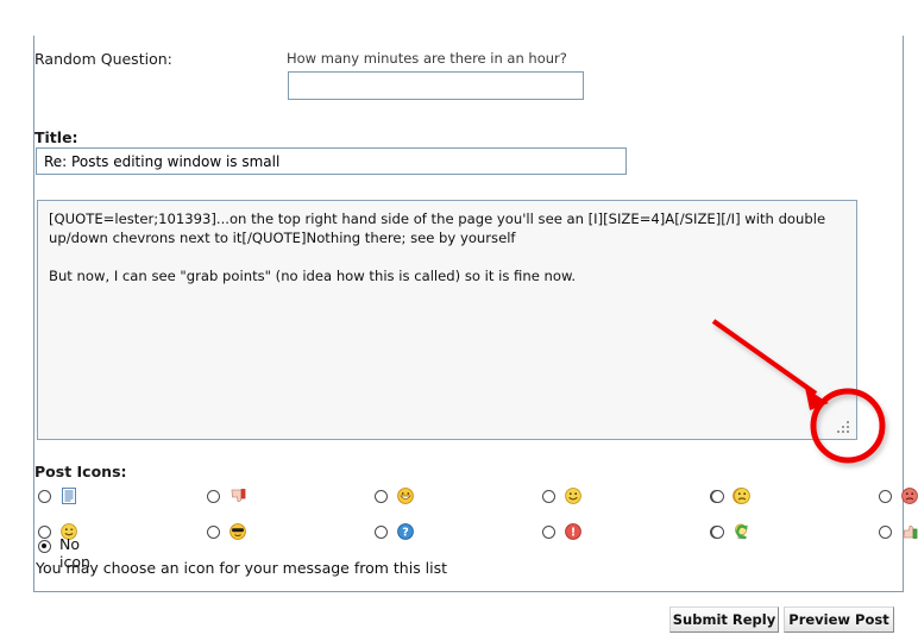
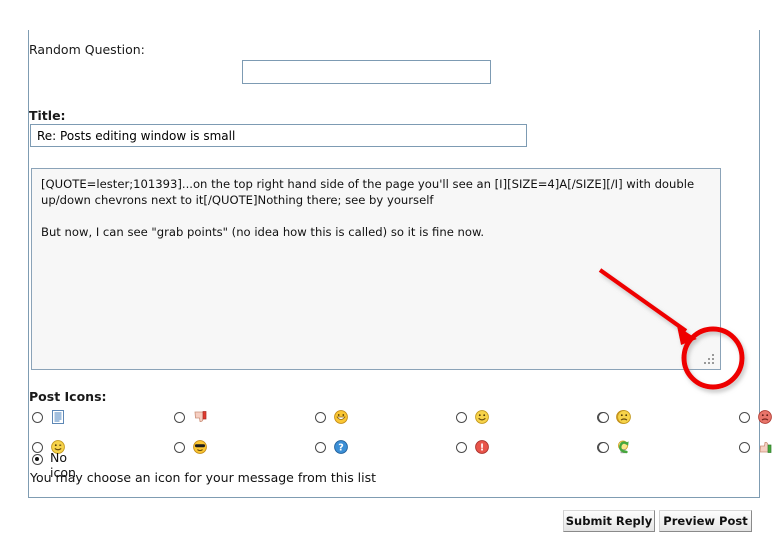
  Random Question:
- How many minutes are there in an hour?
  Title:
  Re: Posts editing window is small
  Post Icons:
  ?
  !
  No icon
  You may choose an icon for your message from this list
  Submit Reply
  Preview Post
